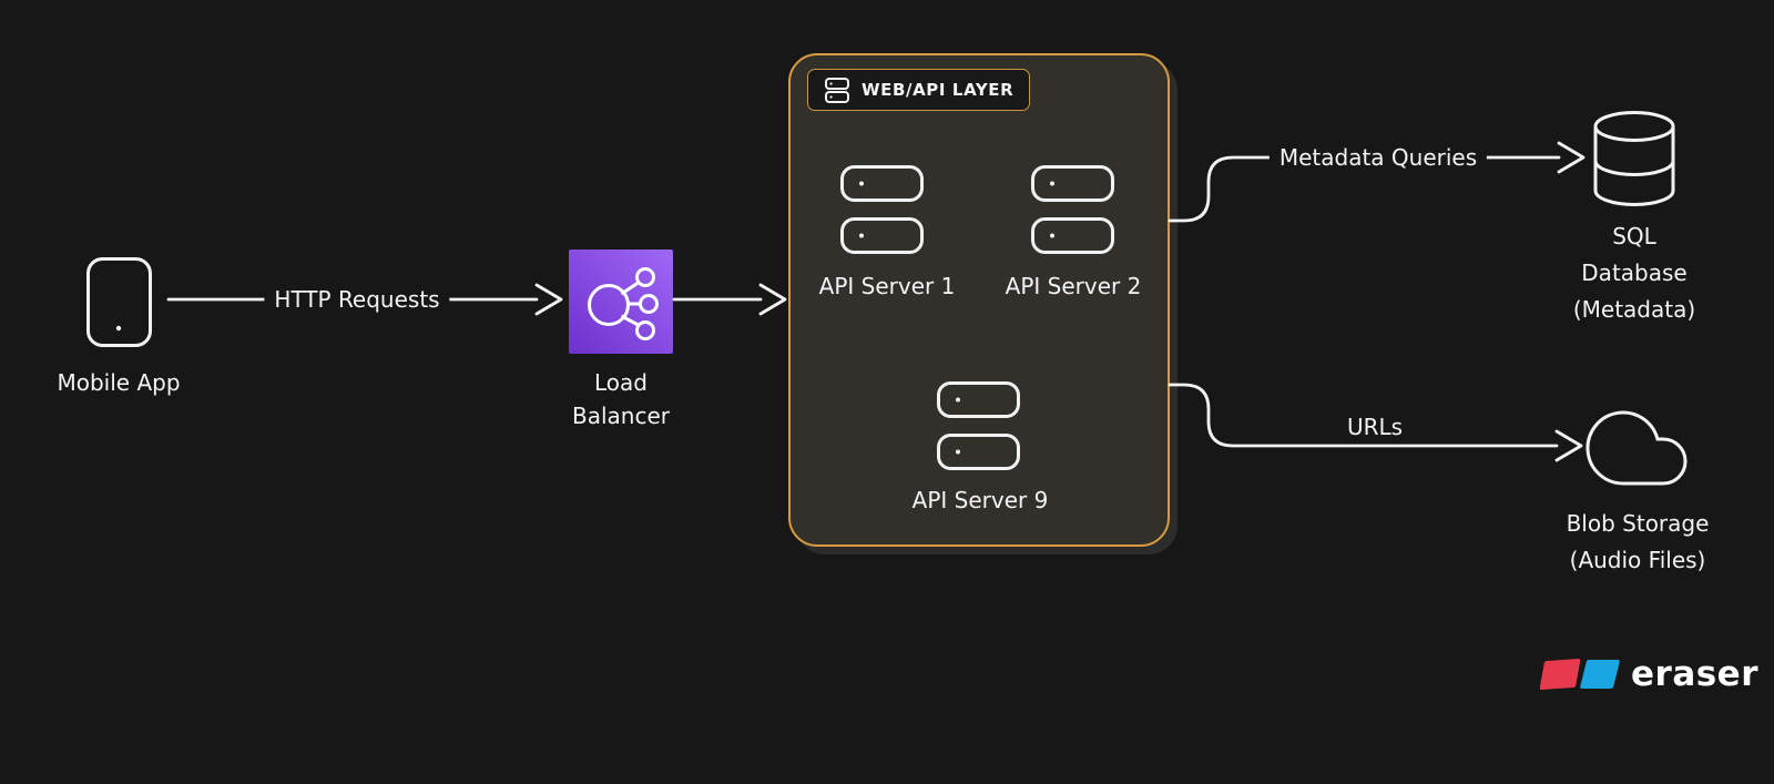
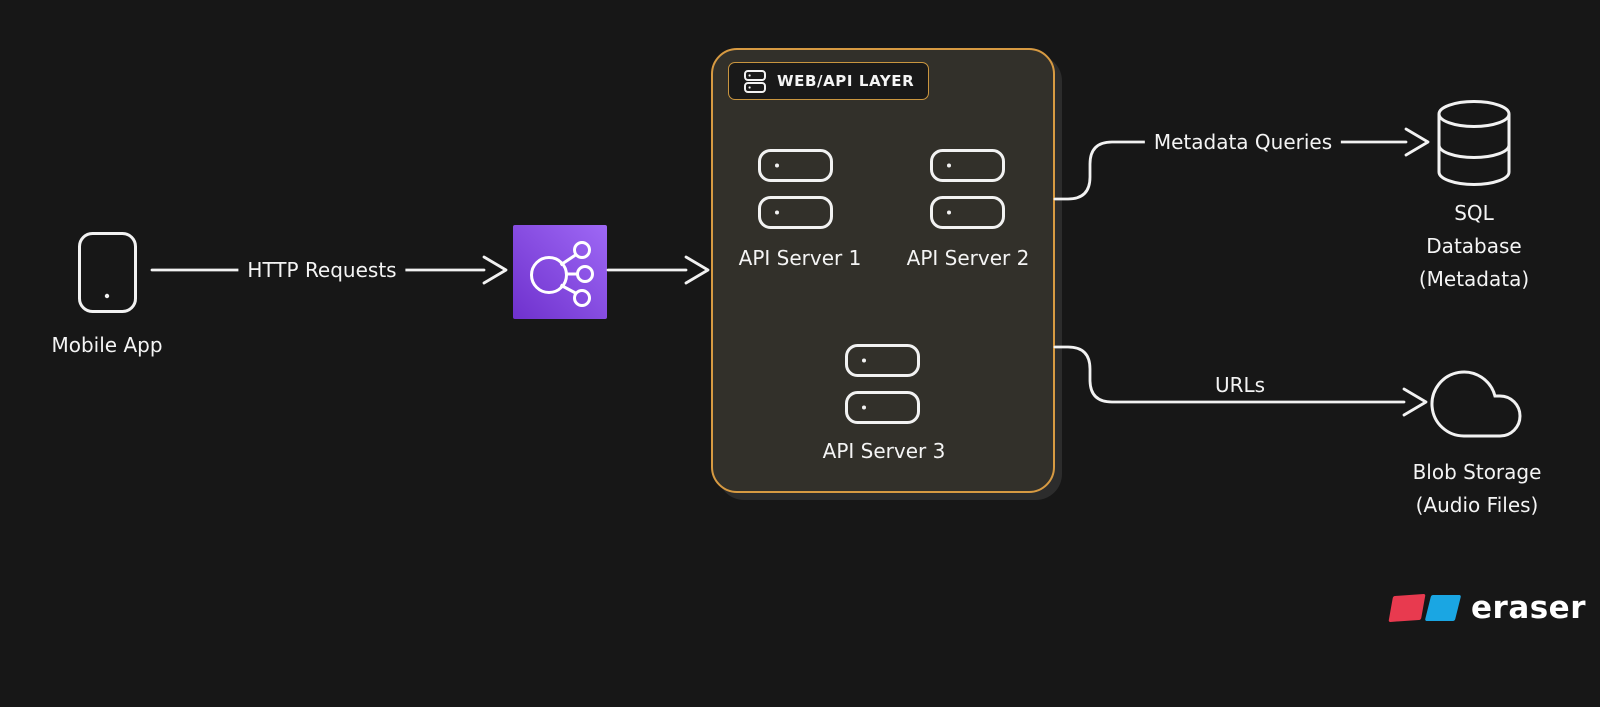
  WEB/API LAYER
  Mobile App
- Load
- Balancer
  API Server 1
  API Server 2
- API Server 9
+ API Server 3
  SQL
  Database
  (Metadata)
  Blob Storage
  (Audio Files)
  HTTP Requests
  Metadata Queries
  URLs
  eraser
